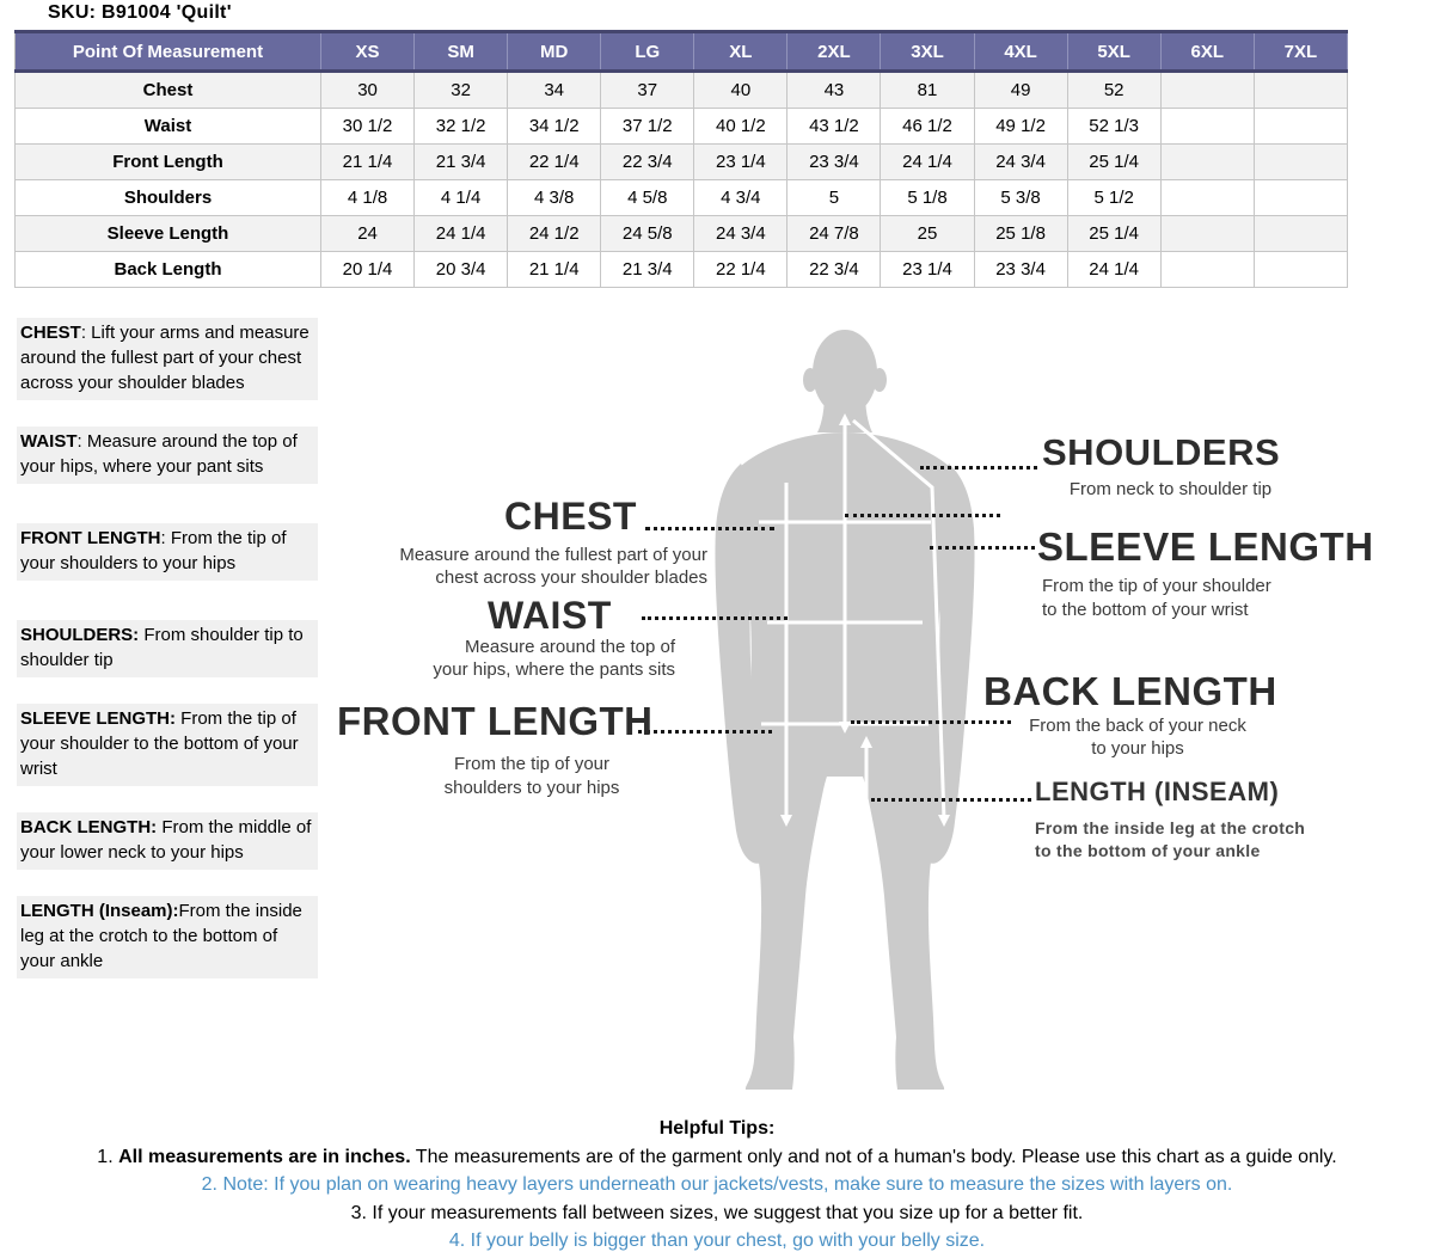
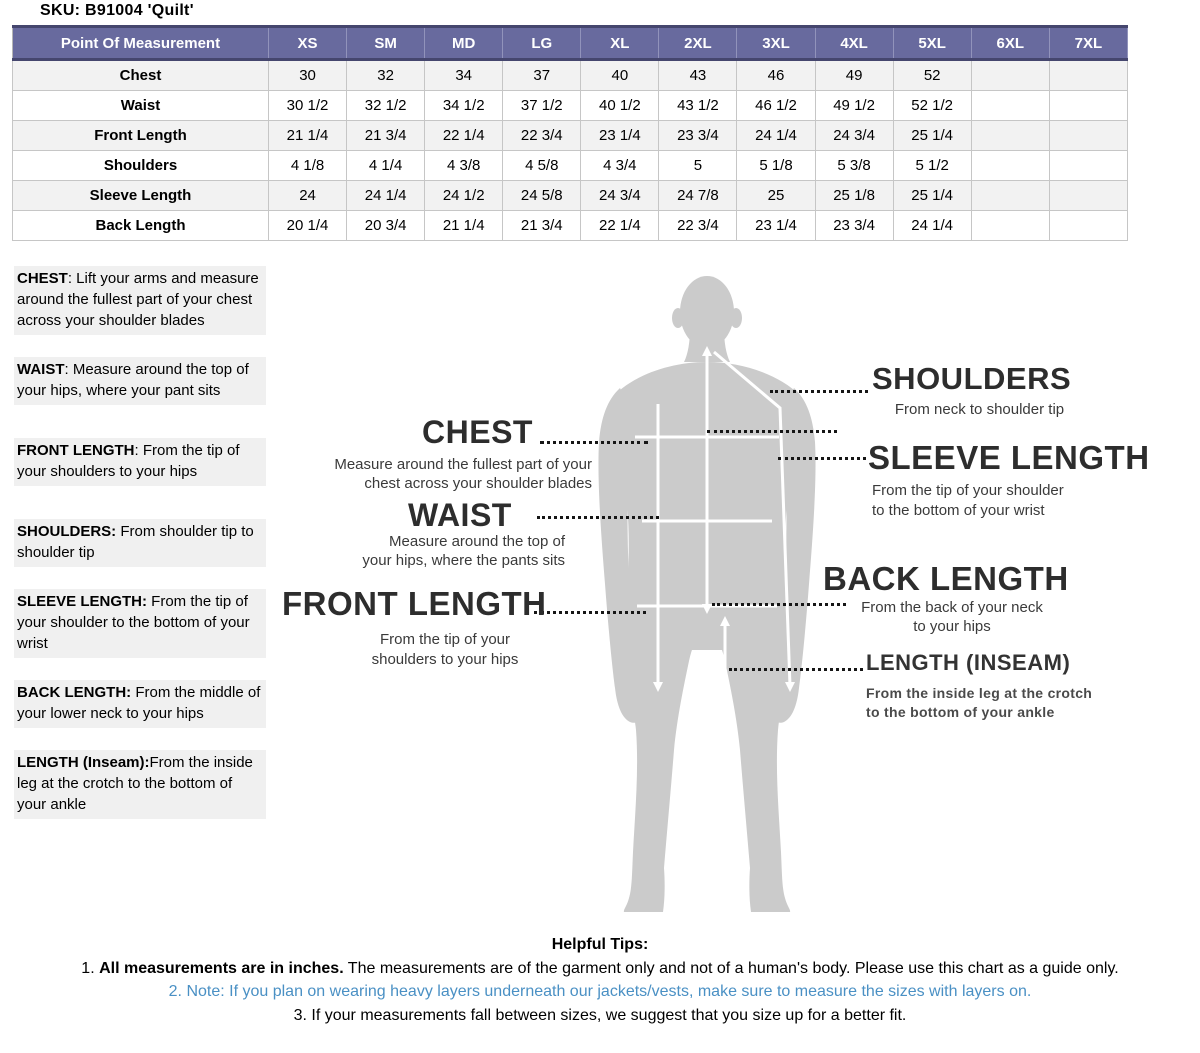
  SKU: B91004 'Quilt'
  Point Of Measurement	XS	SM	MD	LG	XL	2XL	3XL	4XL	5XL	6XL	7XL
- Chest	30	32	34	37	40	43	81	49	52
+ Chest	30	32	34	37	40	43	46	49	52
- Waist	30 1/2	32 1/2	34 1/2	37 1/2	40 1/2	43 1/2	46 1/2	49 1/2	52 1/3
+ Waist	30 1/2	32 1/2	34 1/2	37 1/2	40 1/2	43 1/2	46 1/2	49 1/2	52 1/2
  Front Length	21 1/4	21 3/4	22 1/4	22 3/4	23 1/4	23 3/4	24 1/4	24 3/4	25 1/4
  Shoulders	4 1/8	4 1/4	4 3/8	4 5/8	4 3/4	5	5 1/8	5 3/8	5 1/2
  Sleeve Length	24	24 1/4	24 1/2	24 5/8	24 3/4	24 7/8	25	25 1/8	25 1/4
  Back Length	20 1/4	20 3/4	21 1/4	21 3/4	22 1/4	22 3/4	23 1/4	23 3/4	24 1/4
  CHEST: Lift your arms and measure around the fullest part of your chest across your shoulder blades
  WAIST: Measure around the top of your hips, where your pant sits
  FRONT LENGTH: From the tip of your shoulders to your hips
  SHOULDERS: From shoulder tip to shoulder tip
  SLEEVE LENGTH: From the tip of your shoulder to the bottom of your wrist
  BACK LENGTH: From the middle of your lower neck to your hips
  LENGTH (Inseam):From the inside leg at the crotch to the bottom of your ankle
  CHEST
  WAIST
  FRONT LENGTH
  SHOULDERS
  SLEEVE LENGTH
  BACK LENGTH
  LENGTH (INSEAM)
  Measure around the fullest part of your
  chest across your shoulder blades
  Measure around the top of
  your hips, where the pants sits
  From the tip of your
  shoulders to your hips
  From neck to shoulder tip
  From the tip of your shoulder
  to the bottom of your wrist
  From the back of your neck
  to your hips
  From the inside leg at the crotch
  to the bottom of your ankle
  Helpful Tips:
  1. All measurements are in inches. The measurements are of the garment only and not of a human's body. Please use this chart as a guide only.
  2. Note: If you plan on wearing heavy layers underneath our jackets/vests, make sure to measure the sizes with layers on.
  3. If your measurements fall between sizes, we suggest that you size up for a better fit.
- 4. If your belly is bigger than your chest, go with your belly size.
